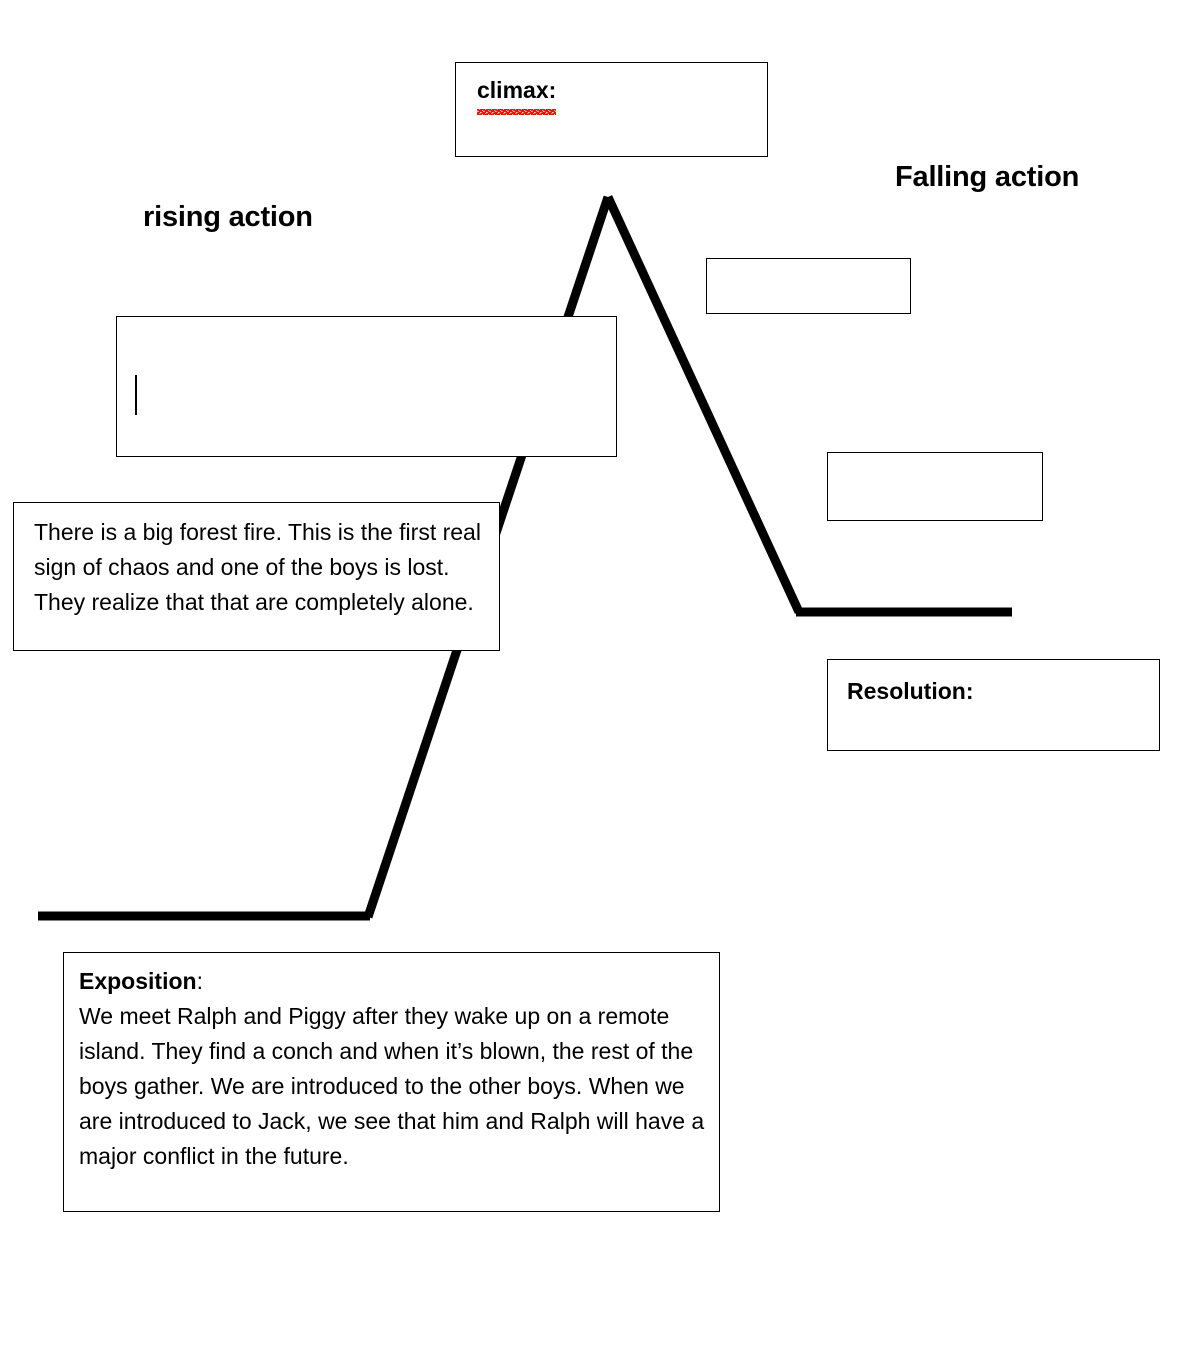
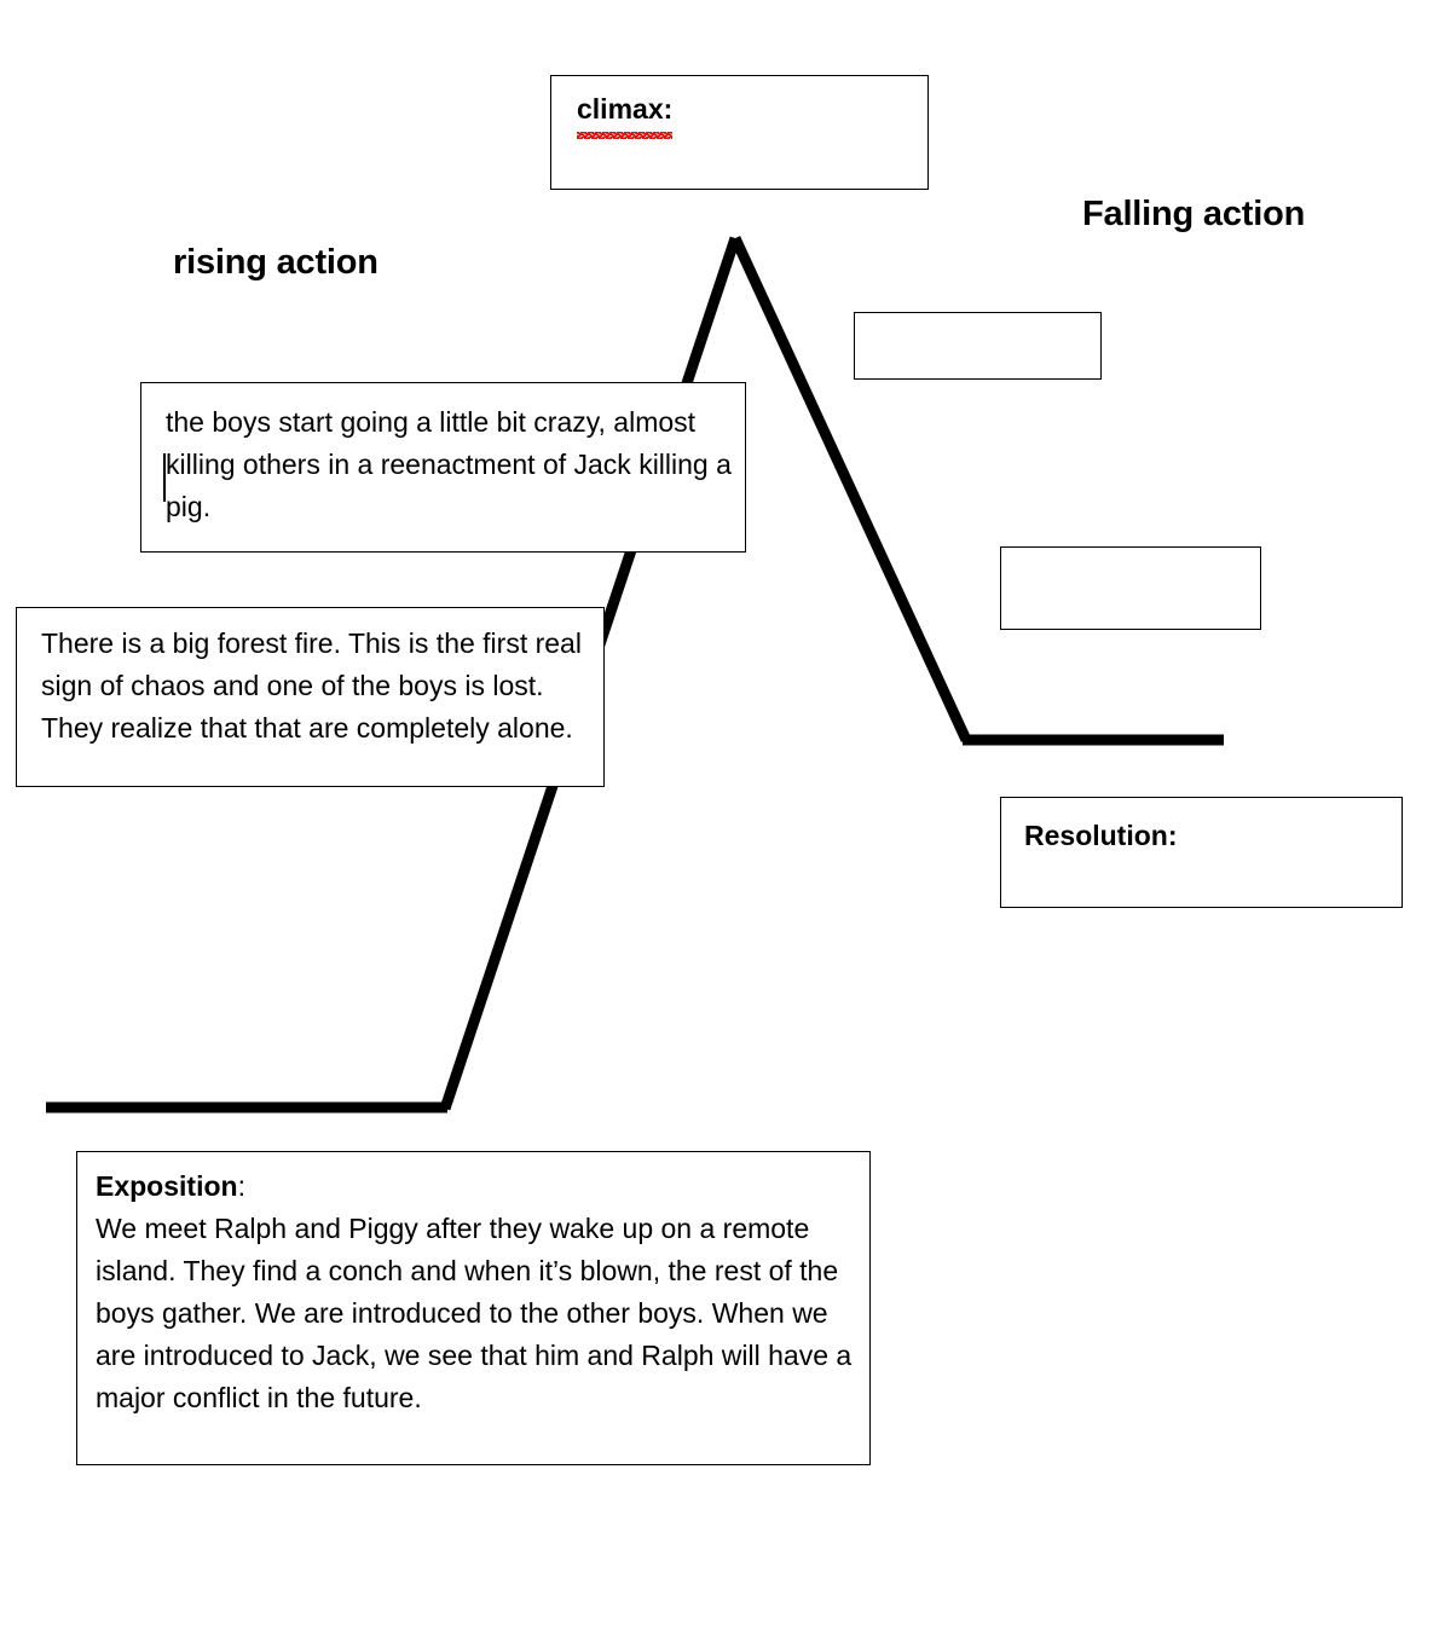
  rising action
  Falling action
  climax:
+ the boys start going a little bit crazy, almost killing others in a reenactment of Jack killing a pig.
  There is a big forest fire. This is the first real sign of chaos and one of the boys is lost. They realize that that are completely alone.
  Resolution:
  Exposition:
  We meet Ralph and Piggy after they wake up on a remote island. They find a conch and when it’s blown, the rest of the boys gather. We are introduced to the other boys. When we are introduced to Jack, we see that him and Ralph will have a major conflict in the future.
